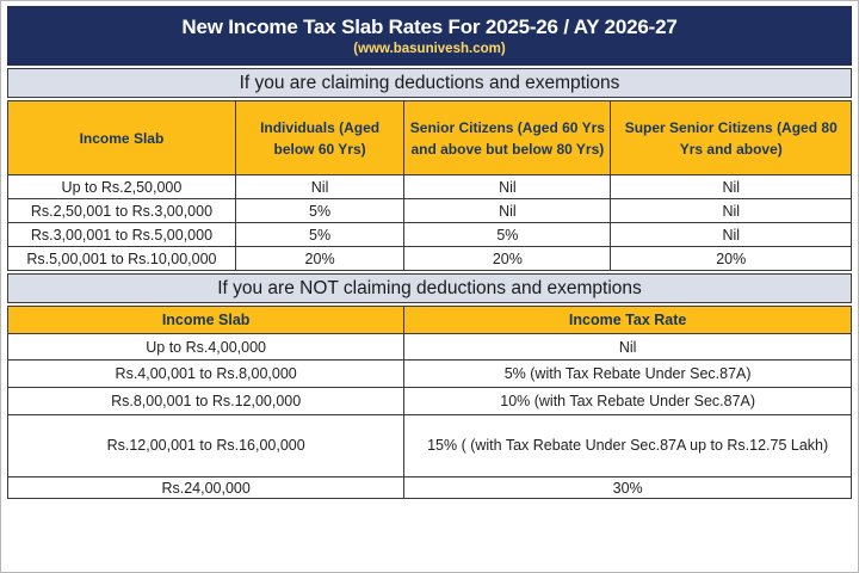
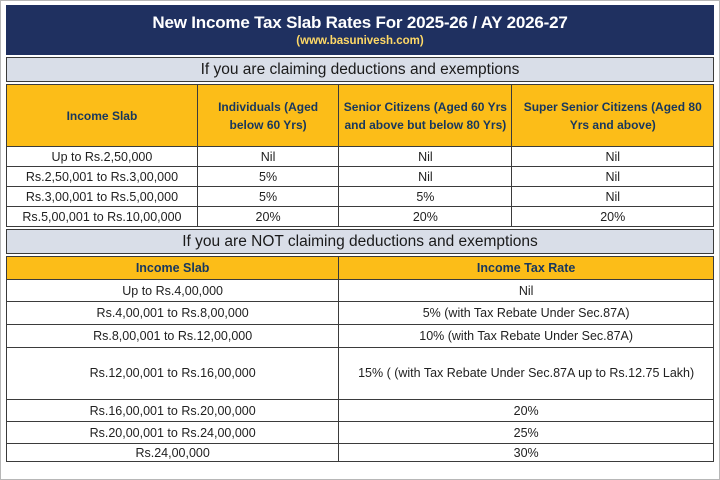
  New Income Tax Slab Rates For 2025-26 / AY 2026-27
  (www.basunivesh.com)
  If you are claiming deductions and exemptions
  Income Slab	Individuals (Aged below 60 Yrs)	Senior Citizens (Aged 60 Yrs and above but below 80 Yrs)	Super Senior Citizens (Aged 80 Yrs and above)
  Up to Rs.2,50,000	Nil	Nil	Nil
  Rs.2,50,001 to Rs.3,00,000	5%	Nil	Nil
  Rs.3,00,001 to Rs.5,00,000	5%	5%	Nil
  Rs.5,00,001 to Rs.10,00,000	20%	20%	20%
  If you are NOT claiming deductions and exemptions
  Income Slab	Income Tax Rate
  Up to Rs.4,00,000	Nil
  Rs.4,00,001 to Rs.8,00,000	5% (with Tax Rebate Under Sec.87A)
  Rs.8,00,001 to Rs.12,00,000	10% (with Tax Rebate Under Sec.87A)
  Rs.12,00,001 to Rs.16,00,000	15% ( (with Tax Rebate Under Sec.87A up to Rs.12.75 Lakh)
+ Rs.16,00,001 to Rs.20,00,000	20%
+ Rs.20,00,001 to Rs.24,00,000	25%
  Rs.24,00,000	30%
